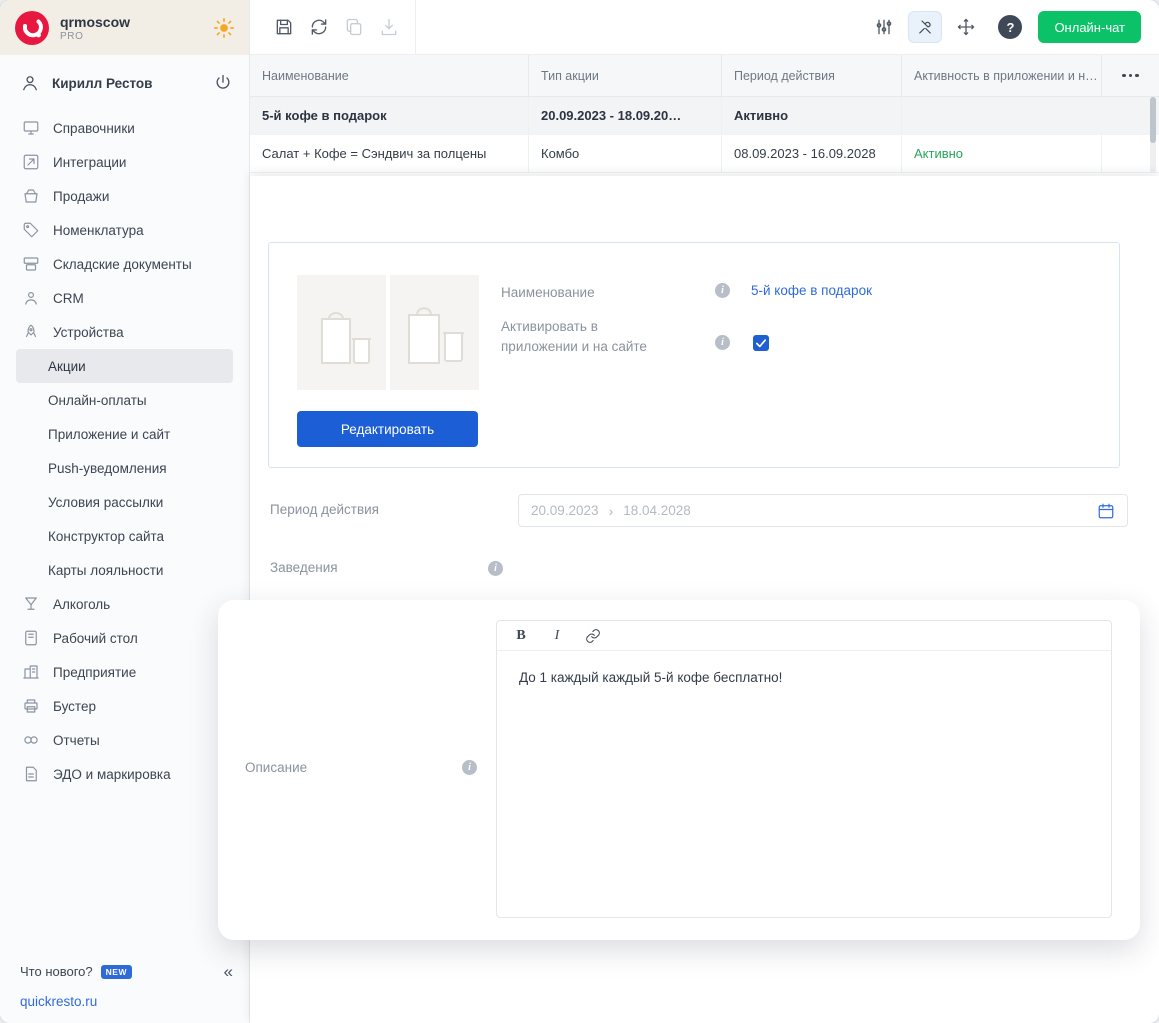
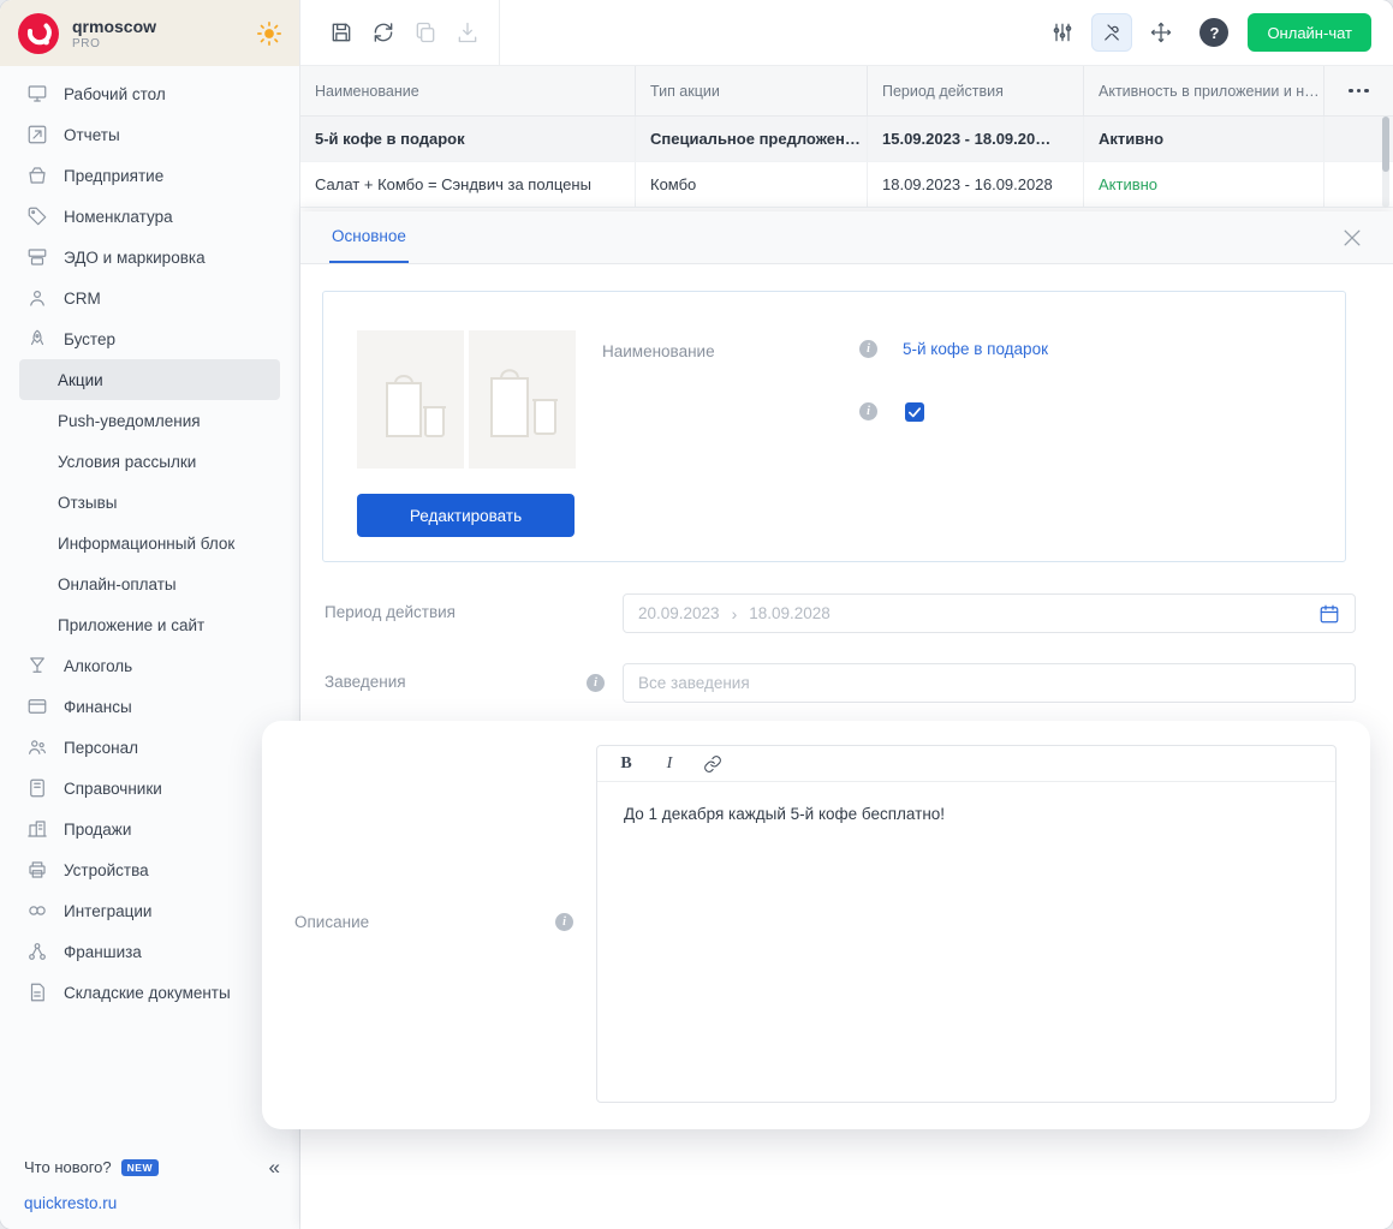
  qrmoscow
  PRO
- Кирилл Рестов
- Справочники
+ Рабочий стол
- Интеграции
+ Отчеты
- Продажи
+ Предприятие
  Номенклатура
- Складские документы
+ ЭДО и маркировка
  CRM
- Устройства
+ Бустер
  Акции
- Онлайн-оплаты
+ Push-уведомления
- Приложение и сайт
+ Условия рассылки
+ Отзывы
+ Информационный блок
- Push-уведомления
+ Онлайн-оплаты
- Условия рассылки
+ Приложение и сайт
- Конструктор сайта
- Карты лояльности
  Алкоголь
+ Финансы
+ Персонал
- Рабочий стол
+ Справочники
- Предприятие
+ Продажи
- Бустер
+ Устройства
- Отчеты
+ Интеграции
+ Франшиза
- ЭДО и маркировка
+ Складские документы
  Что нового?
  NEW
  «
  quickresto.ru
  ?
  Онлайн-чат
  Наименование
  Тип акции
  Период действия
  Активность в приложении и н…
  5-й кофе в подарок
+ Специальное предложен…
- 20.09.2023 - 18.09.20…
+ 15.09.2023 - 18.09.20…
  Активно
- Салат + Кофе = Сэндвич за полцены
+ Салат + Комбо = Сэндвич за полцены
  Комбо
- 08.09.2023 - 16.09.2028
+ 18.09.2023 - 16.09.2028
  Активно
+ Основное
  Наименование
  i
  5-й кофе в подарок
- Активировать в приложении и на сайте
  i
  Редактировать
  Период действия
  20.09.2023
  ›
- 18.04.2028
+ 18.09.2028
  Заведения
  i
+ Все заведения
  Описание
  i
  B
  I
- До 1 каждый каждый 5-й кофе бесплатно!
+ До 1 декабря каждый 5-й кофе бесплатно!
